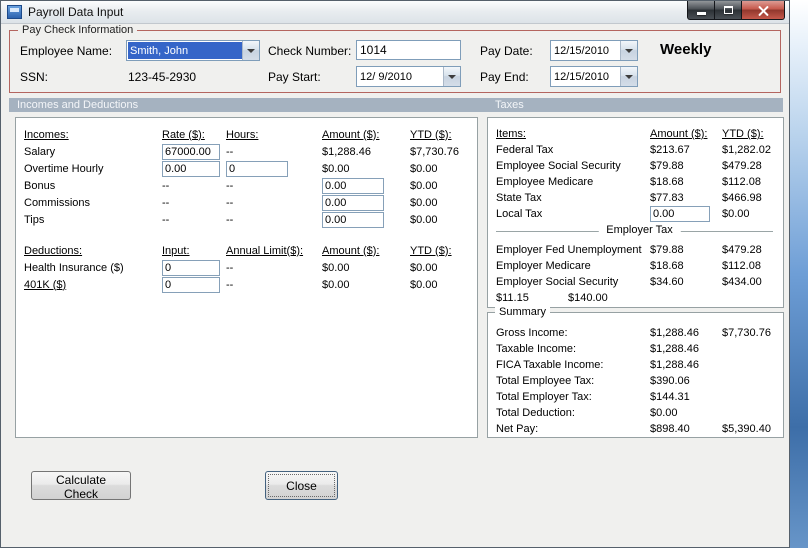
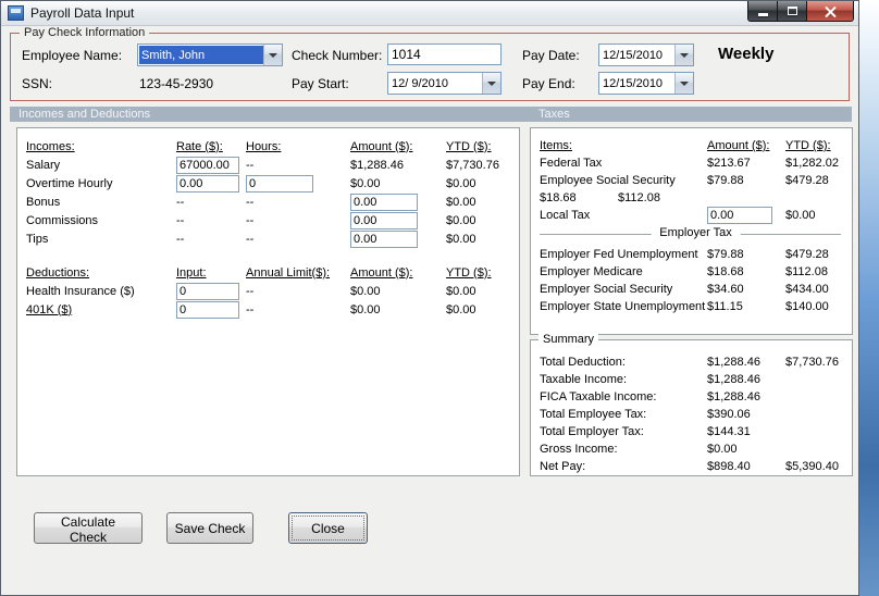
  Payroll Data Input
  Pay Check Information
  Employee Name:
  Smith, John
  SSN:
  123-45-2930
  Check Number:
  1014
  Pay Start:
  12/ 9/2010
  Pay Date:
  12/15/2010
  Pay End:
  12/15/2010
  Weekly
  Incomes and Deductions
  Taxes
  Incomes:
  Rate ($):
  Hours:
  Amount ($):
  YTD ($):
  Salary
  67000.00
  --
  $1,288.46
  $7,730.76
  Overtime Hourly
  0.00
  0
  $0.00
  $0.00
  Bonus
  --
  --
  0.00
  $0.00
  Commissions
  --
  --
  0.00
  $0.00
  Tips
  --
  --
  0.00
  $0.00
  Deductions:
  Input:
  Annual Limit($):
  Amount ($):
  YTD ($):
  Health Insurance ($)
  0
  --
  $0.00
  $0.00
  401K ($)
  0
  --
  $0.00
  $0.00
  Items:
  Amount ($):
  YTD ($):
  Federal Tax
  $213.67
  $1,282.02
  Employee Social Security
  $79.88
  $479.28
- Employee Medicare
  $18.68
  $112.08
- State Tax
- $77.83
- $466.98
  Local Tax
  0.00
  $0.00
  Employer Tax
  Employer Fed Unemployment
  $79.88
  $479.28
  Employer Medicare
  $18.68
  $112.08
  Employer Social Security
  $34.60
  $434.00
+ Employer State Unemployment
  $11.15
  $140.00
  Summary
- Gross Income:
+ Total Deduction:
  $1,288.46
  $7,730.76
  Taxable Income:
  $1,288.46
  FICA Taxable Income:
  $1,288.46
  Total Employee Tax:
  $390.06
  Total Employer Tax:
  $144.31
- Total Deduction:
+ Gross Income:
  $0.00
  Net Pay:
  $898.40
  $5,390.40
  Calculate Check
+ Save Check
  Close
